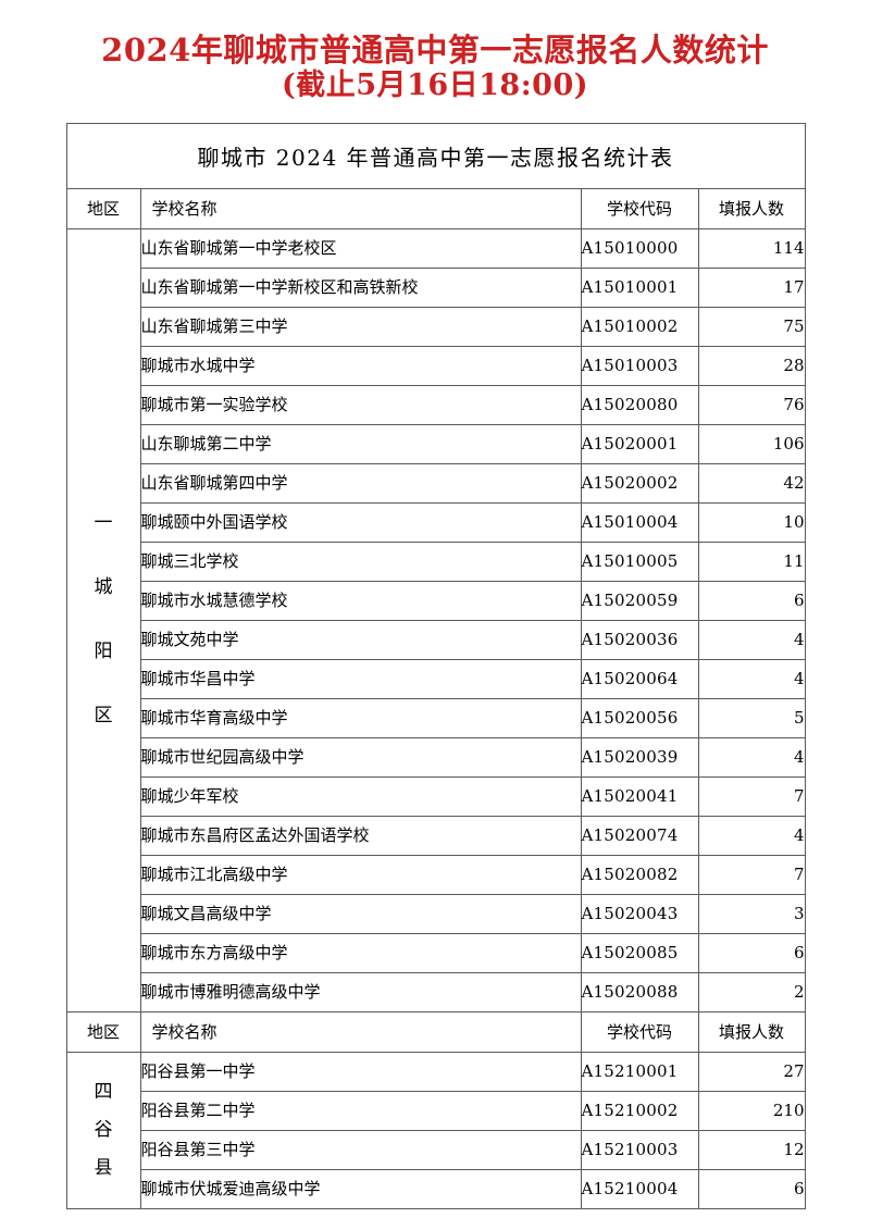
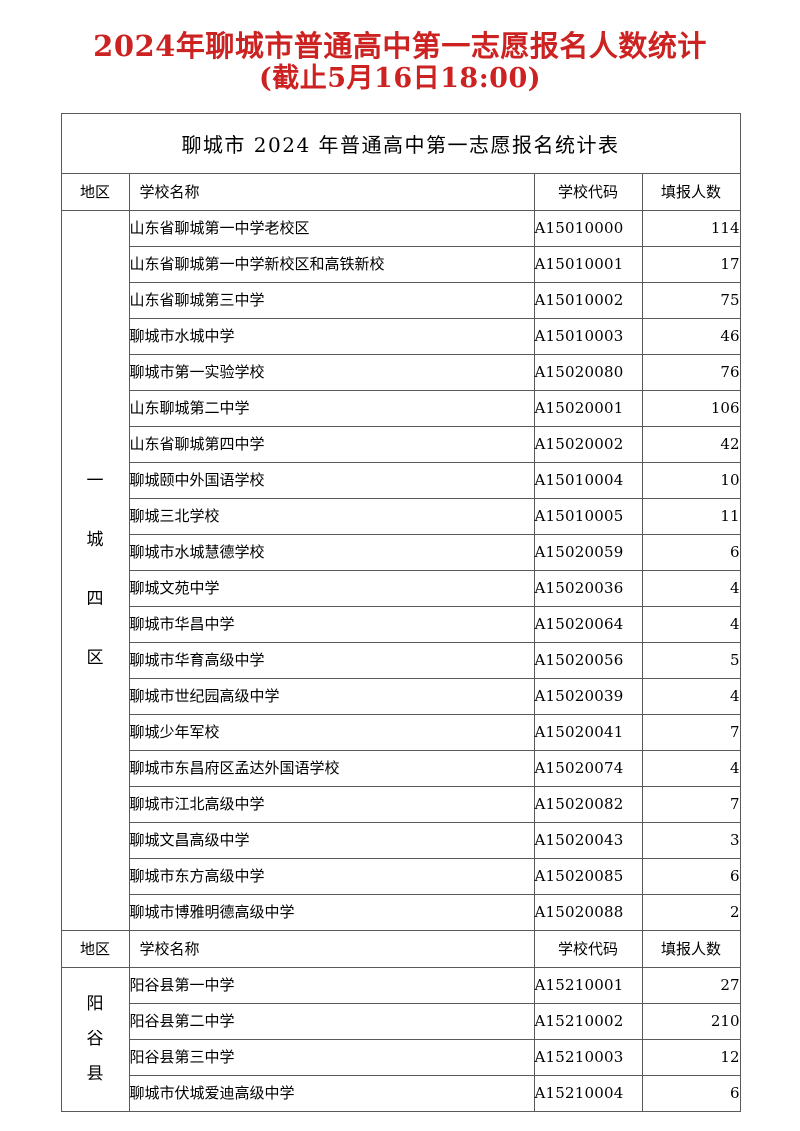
  2024年聊城市普通高中第一志愿报名人数统计
  (截止5月16日18:00)
  聊城市 2024 年普通高中第一志愿报名统计表
  地区	学校名称	学校代码	填报人数
- 一城阳区	山东省聊城第一中学老校区	A15010000	114
+ 一城四区	山东省聊城第一中学老校区	A15010000	114
  山东省聊城第一中学新校区和高铁新校	A15010001	17
  山东省聊城第三中学	A15010002	75
- 聊城市水城中学	A15010003	28
+ 聊城市水城中学	A15010003	46
  聊城市第一实验学校	A15020080	76
  山东聊城第二中学	A15020001	106
  山东省聊城第四中学	A15020002	42
  聊城颐中外国语学校	A15010004	10
  聊城三北学校	A15010005	11
  聊城市水城慧德学校	A15020059	6
  聊城文苑中学	A15020036	4
  聊城市华昌中学	A15020064	4
  聊城市华育高级中学	A15020056	5
  聊城市世纪园高级中学	A15020039	4
  聊城少年军校	A15020041	7
  聊城市东昌府区孟达外国语学校	A15020074	4
  聊城市江北高级中学	A15020082	7
  聊城文昌高级中学	A15020043	3
  聊城市东方高级中学	A15020085	6
  聊城市博雅明德高级中学	A15020088	2
  地区	学校名称	学校代码	填报人数
- 四谷县	阳谷县第一中学	A15210001	27
+ 阳谷县	阳谷县第一中学	A15210001	27
  阳谷县第二中学	A15210002	210
  阳谷县第三中学	A15210003	12
  聊城市伏城爱迪高级中学	A15210004	6
